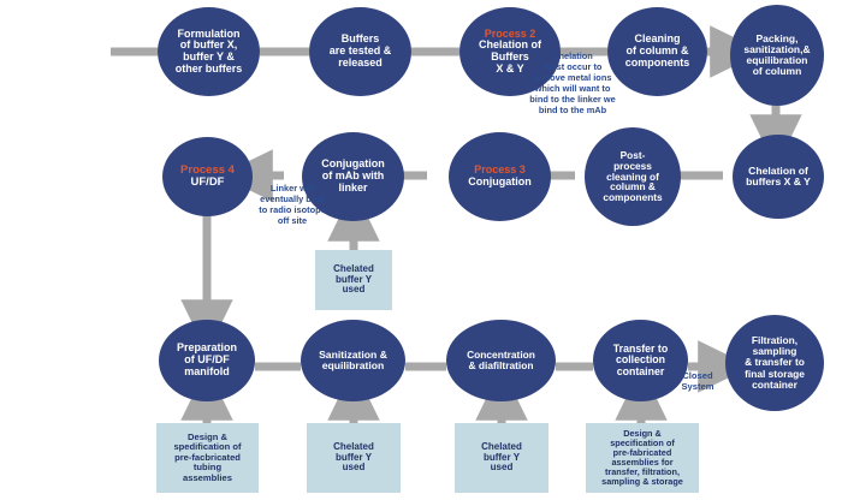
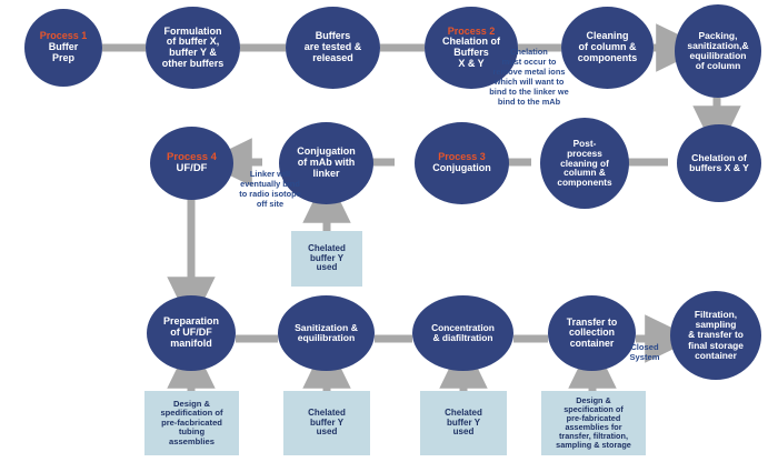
+ Process 1
+ Buffer
+ Prep
  Formulation
  of buffer X,
  buffer Y &
  other buffers
  Buffers
  are tested &
  released
  Process 2
  Chelation of
  Buffers
  X & Y
  Cleaning
  of column &
  components
  Packing,
  sanitization,&
  equilibration
  of column
  Chelation
  must occur to
  remove metal ions
  which will want to
  bind to the linker we
  bind to the mAb
  Process 4
  UF/DF
  Conjugation
  of mAb with
  linker
  Process 3
  Conjugation
  Post-
  process
  cleaning of
  column &
  components
  Chelation of
  buffers X & Y
  Linker will
  eventually bind
  to radio isotope
  off site
  Chelated
  buffer Y
  used
  Preparation
  of UF/DF
  manifold
  Sanitization &
  equilibration
  Concentration
  & diafiltration
  Transfer to
  collection
  container
  Filtration,
  sampling
  & transfer to
  final storage
  container
  Closed
  System
  Design &
  spedification of
  pre-facbricated
  tubing
  assemblies
  Chelated
  buffer Y
  used
  Chelated
  buffer Y
  used
  Design &
  specification of
  pre-fabricated
  assemblies for
  transfer, filtration,
  sampling & storage
